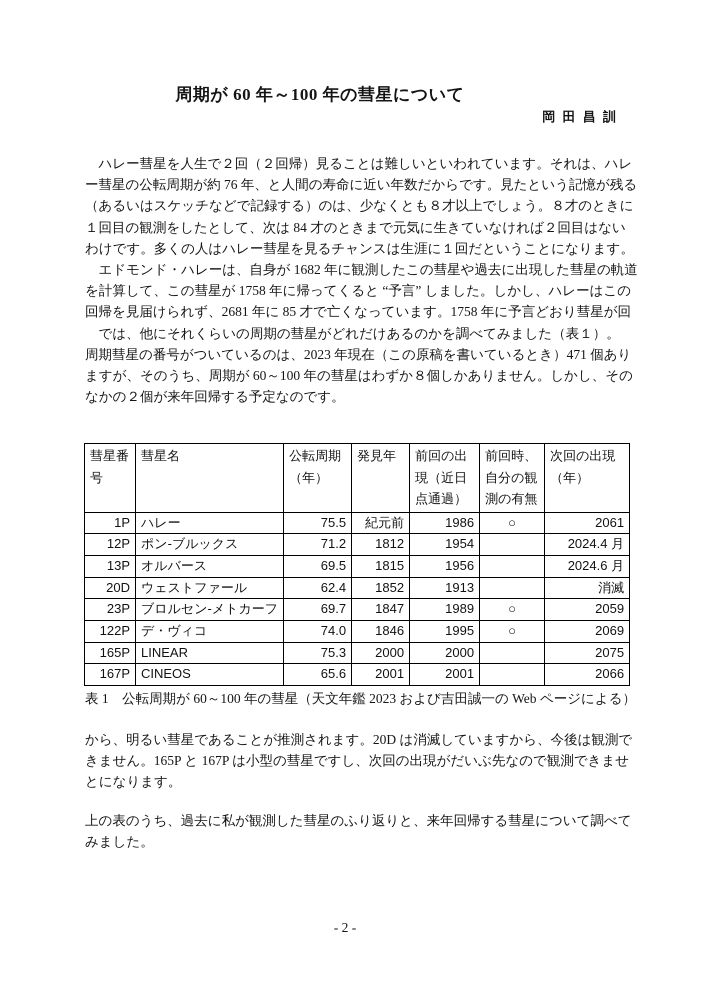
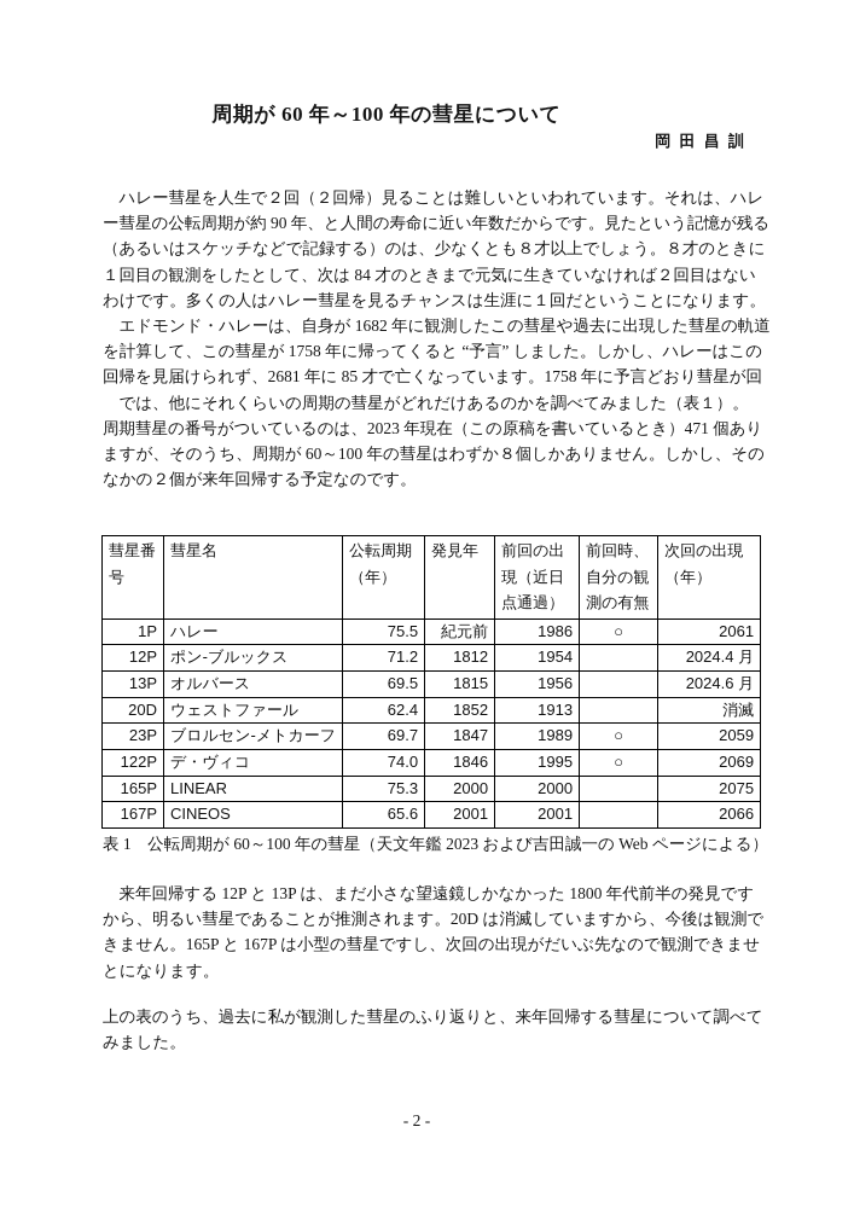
  周期が 60 年～100 年の彗星について
  岡 田 昌 訓
  ハレー彗星を人生で２回（２回帰）見ることは難しいといわれています。それは、ハレ
- ー彗星の公転周期が約 76 年、と人間の寿命に近い年数だからです。見たという記憶が残る
+ ー彗星の公転周期が約 90 年、と人間の寿命に近い年数だからです。見たという記憶が残る
  （あるいはスケッチなどで記録する）のは、少なくとも８才以上でしょう。８才のときに
  １回目の観測をしたとして、次は 84 才のときまで元気に生きていなければ２回目はない
  わけです。多くの人はハレー彗星を見るチャンスは生涯に１回だということになります。
  エドモンド・ハレーは、自身が 1682 年に観測したこの彗星や過去に出現した彗星の軌道
  を計算して、この彗星が 1758 年に帰ってくると “予言” しました。しかし、ハレーはこの
  回帰を見届けられず、2681 年に 85 才で亡くなっています。1758 年に予言どおり彗星が回
  では、他にそれくらいの周期の彗星がどれだけあるのかを調べてみました（表１）。
  周期彗星の番号がついているのは、2023 年現在（この原稿を書いているとき）471 個あり
  ますが、そのうち、周期が 60～100 年の彗星はわずか８個しかありません。しかし、その
  なかの２個が来年回帰する予定なのです。
  彗星番 号	彗星名	公転周期 （年）	発見年	前回の出 現（近日 点通過）	前回時、 自分の観 測の有無	次回の出現 （年）
  1P	ハレー	75.5	紀元前	1986	○	2061
  12P	ポン-ブルックス	71.2	1812	1954		2024.4 月
  13P	オルバース	69.5	1815	1956		2024.6 月
  20D	ウェストファール	62.4	1852	1913		消滅
  23P	ブロルセン-メトカーフ	69.7	1847	1989	○	2059
  122P	デ・ヴィコ	74.0	1846	1995	○	2069
  165P	LINEAR	75.3	2000	2000		2075
  167P	CINEOS	65.6	2001	2001		2066
  表 1 公転周期が 60～100 年の彗星（天文年鑑 2023 および吉田誠一の Web ページによる）
+ 来年回帰する 12P と 13P は、まだ小さな望遠鏡しかなかった 1800 年代前半の発見です
  から、明るい彗星であることが推測されます。20D は消滅していますから、今後は観測で
  きません。165P と 167P は小型の彗星ですし、次回の出現がだいぶ先なので観測できませ
  とになります。
  上の表のうち、過去に私が観測した彗星のふり返りと、来年回帰する彗星について調べて
  みました。
  - 2 -
